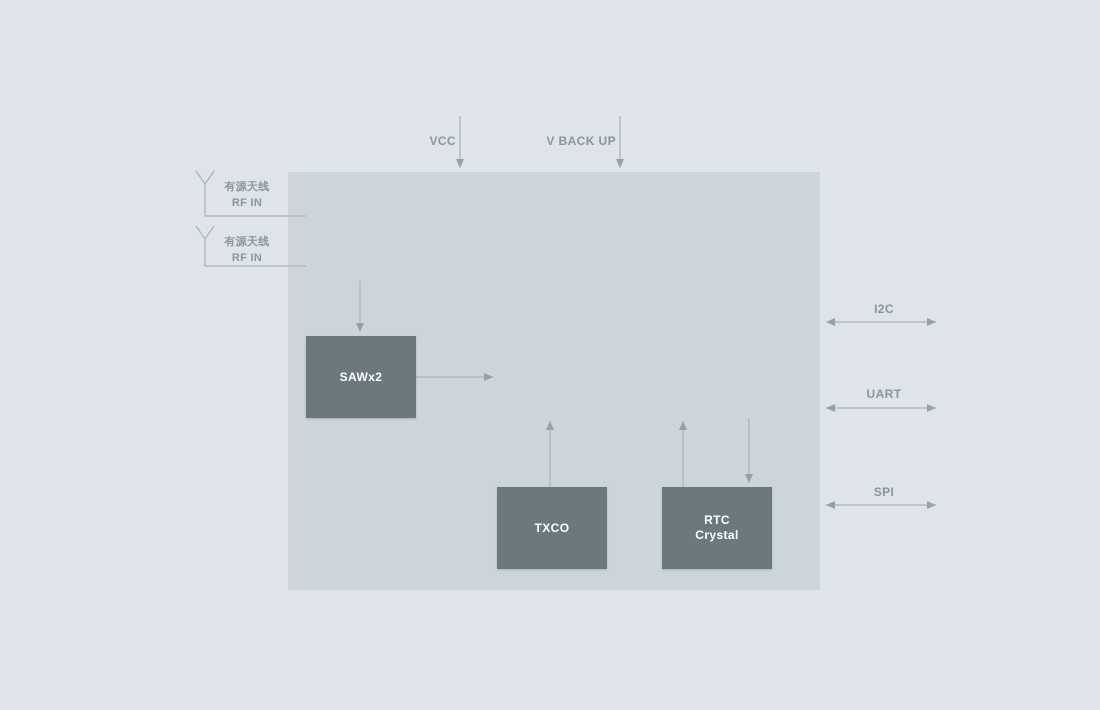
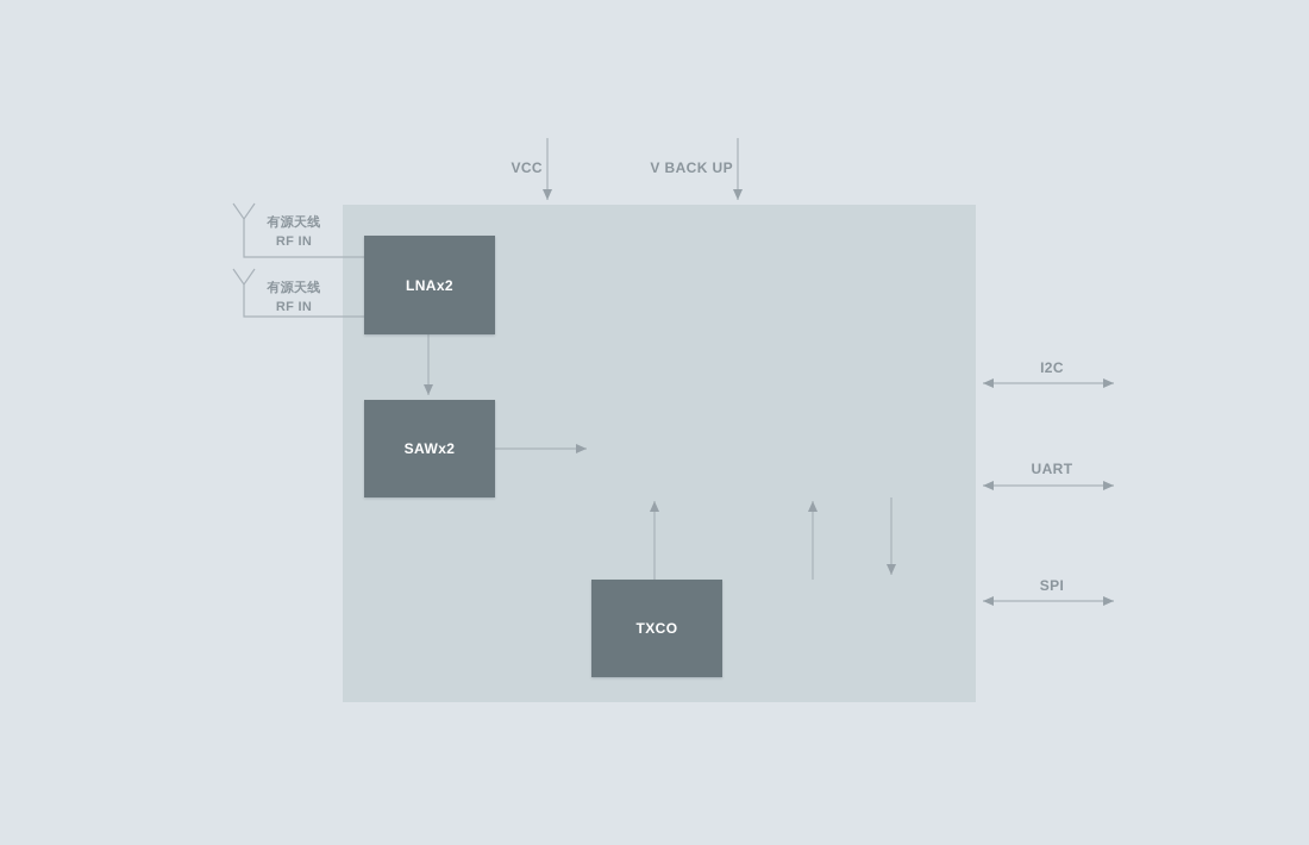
+ LNAx2
  SAWx2
  TXCO
- RTC
- Crystal
  VCC
  V BACK UP
  I2C
  UART
  SPI
  有源天线
  RF IN
  有源天线
  RF IN
